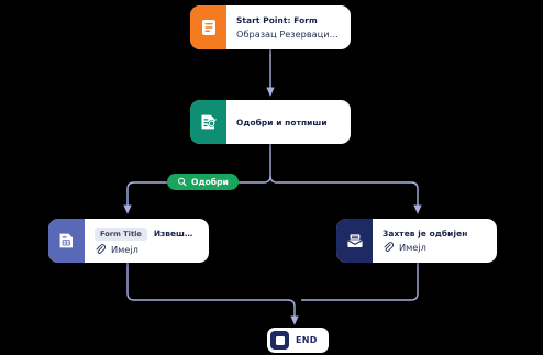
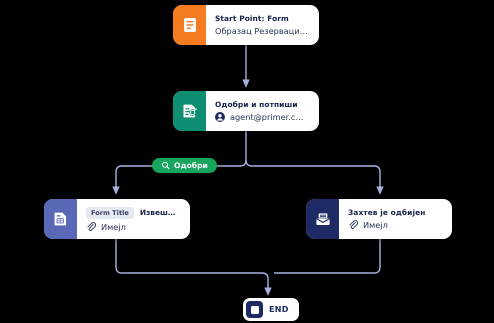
  Start Point: Form
  Образац Резервације
  Одобри и потпиши
+ agent@primer.com
  Form Title
  Имејл
  Захтев је одбијен
  Имејл
  Одобри
  END
